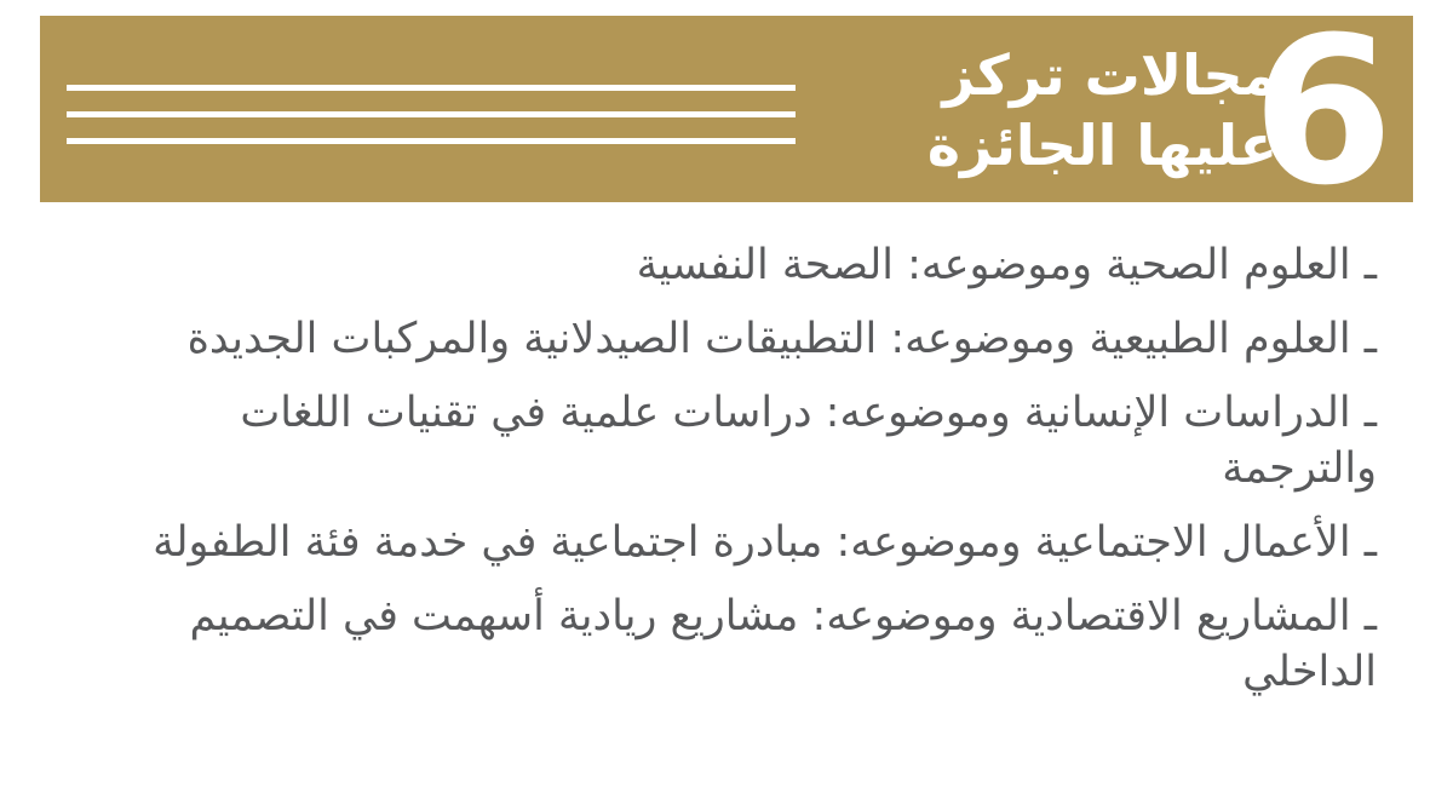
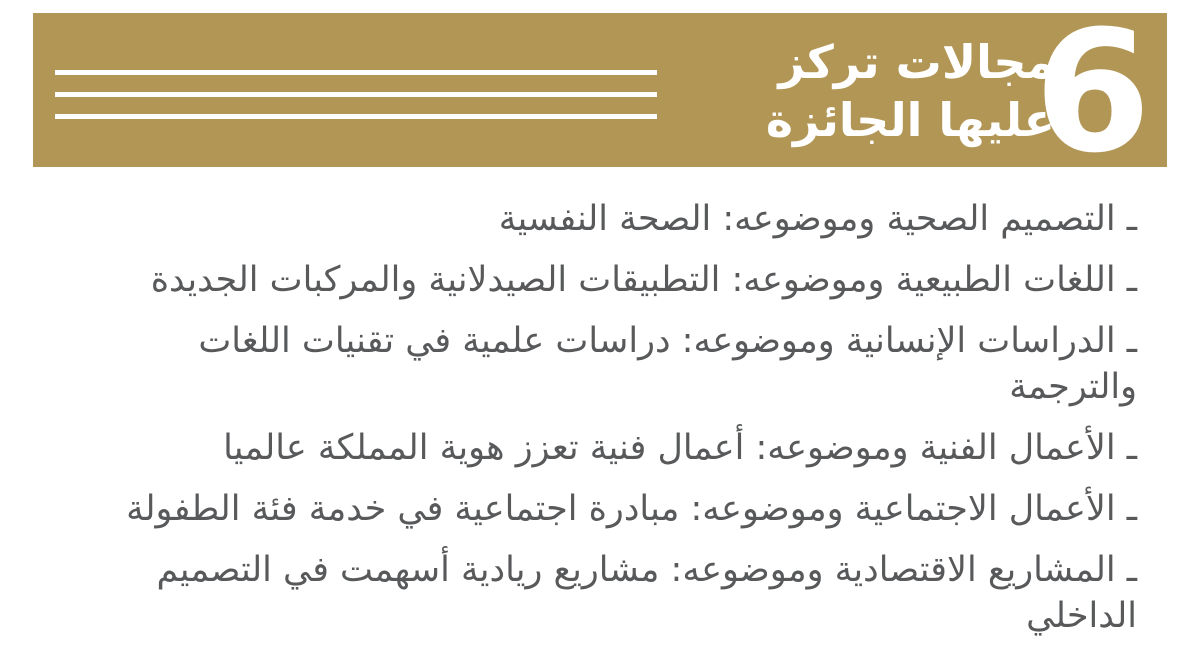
  6
  مجالات تركز
  عليها الجائزة
- ـ العلوم الصحية وموضوعه: الصحة النفسية
+ ـ التصميم الصحية وموضوعه: الصحة النفسية
- ـ العلوم الطبيعية وموضوعه: التطبيقات الصيدلانية والمركبات الجديدة
+ ـ اللغات الطبيعية وموضوعه: التطبيقات الصيدلانية والمركبات الجديدة
  ـ الدراسات الإنسانية وموضوعه: دراسات علمية في تقنيات اللغات
  والترجمة
+ ـ الأعمال الفنية وموضوعه: أعمال فنية تعزز هوية المملكة عالميا
  ـ الأعمال الاجتماعية وموضوعه: مبادرة اجتماعية في خدمة فئة الطفولة
  ـ المشاريع الاقتصادية وموضوعه: مشاريع ريادية أسهمت في التصميم
  الداخلي
